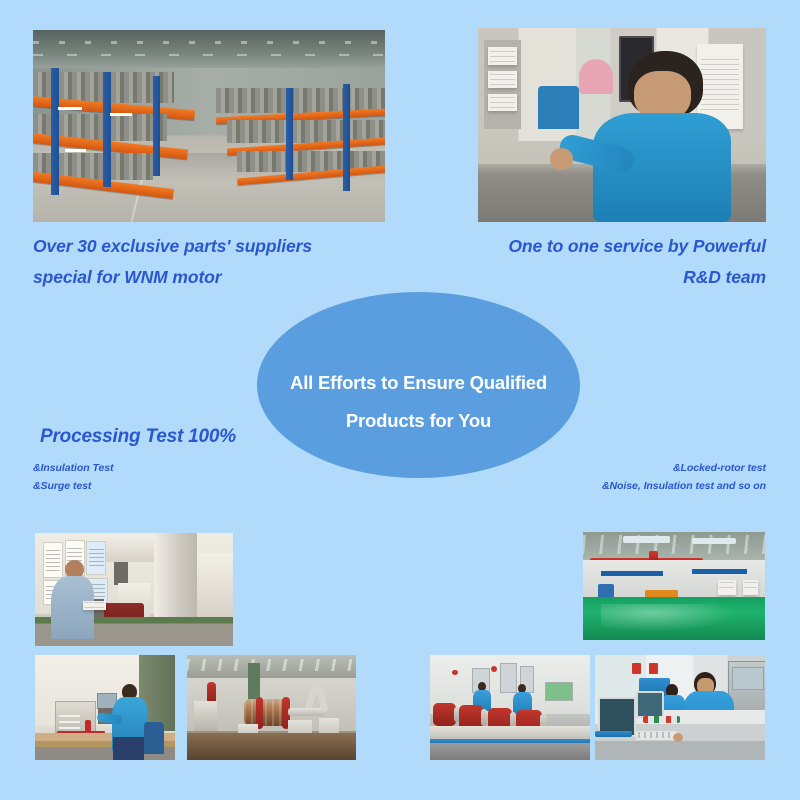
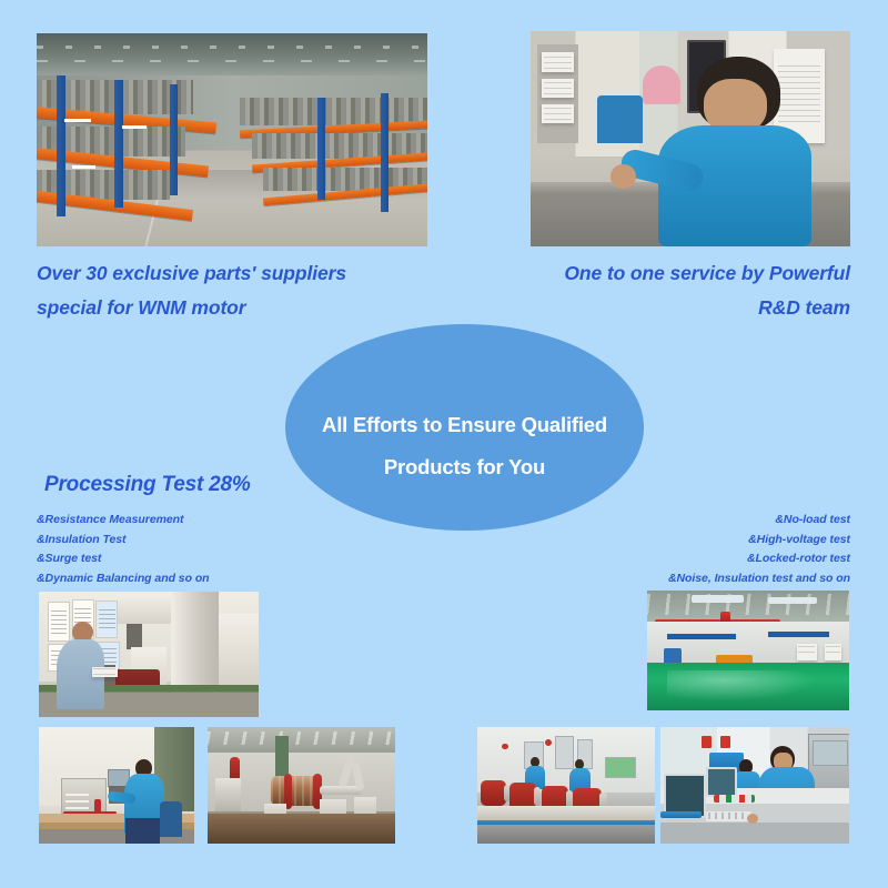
  Over 30 exclusive parts' suppliers
  special for WNM motor
  One to one service by Powerful
  R&D team
  All Efforts to Ensure Qualified
  Products for You
- Processing Test 100%
+ Processing Test 28%
+ &Resistance Measurement
  &Insulation Test
  &Surge test
+ &Dynamic Balancing and so on
+ &No-load test
+ &High-voltage test
  &Locked-rotor test
  &Noise, Insulation test and so on
